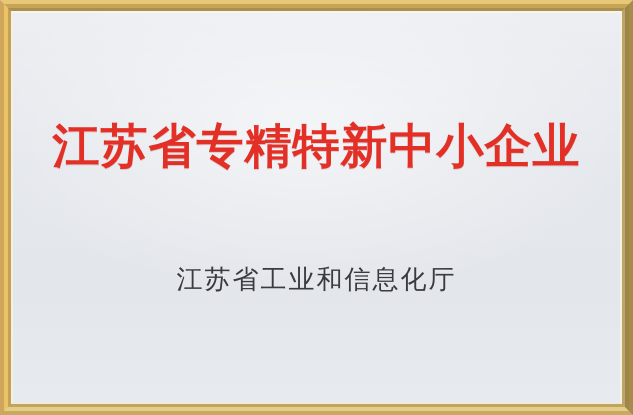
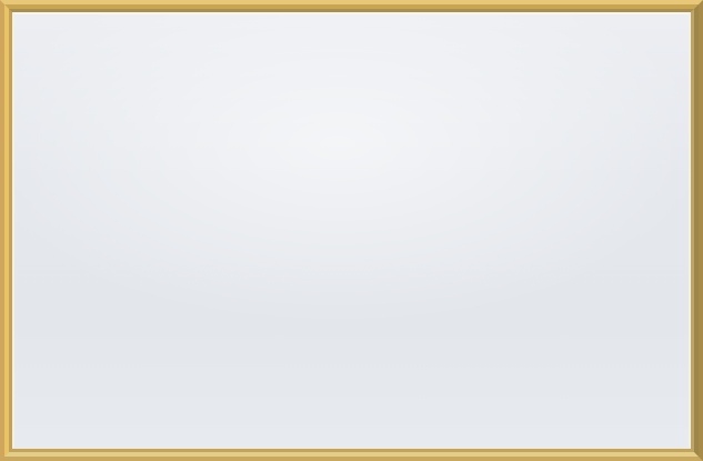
- 江苏省专精特新中小企业
- 江苏省工业和信息化厅
